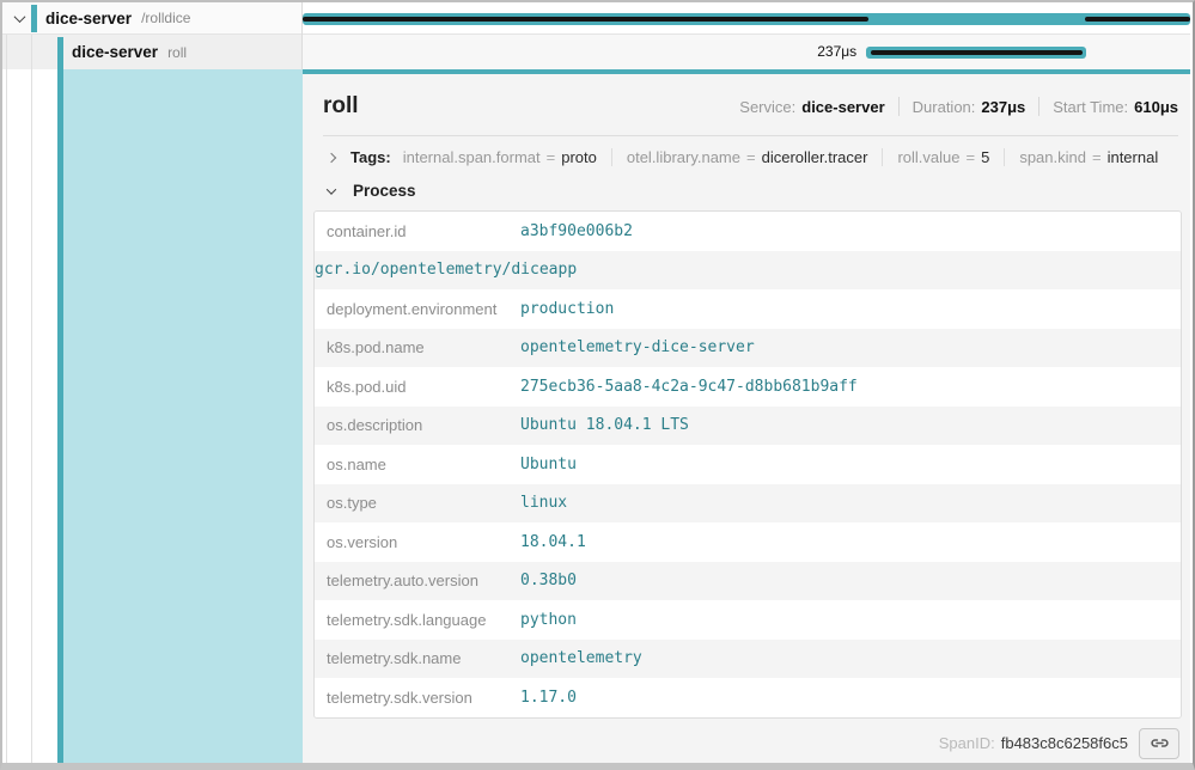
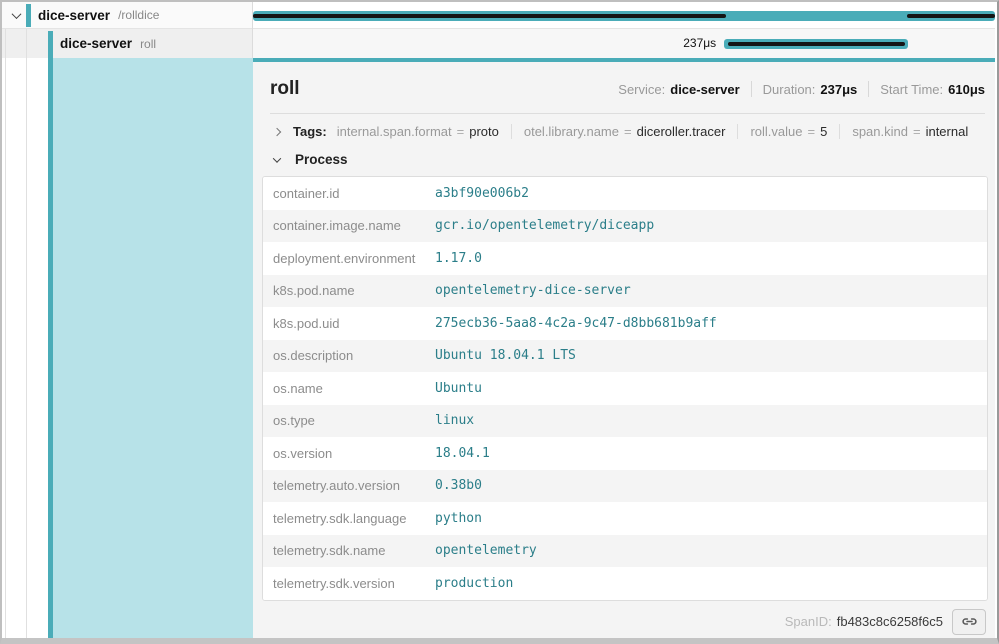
  dice-server
  /rolldice
  dice-server
  roll
  237μs
  roll
  Service:
  dice-server
  Duration:
  237μs
  Start Time:
  610μs
  Tags:
  internal.span.format
  =
  proto
  otel.library.name
  =
  diceroller.tracer
  roll.value
  =
  5
  span.kind
  =
  internal
  Process
  container.id
  a3bf90e006b2
+ container.image.name
  gcr.io/opentelemetry/diceapp
  deployment.environment
- production
+ 1.17.0
  k8s.pod.name
  opentelemetry-dice-server
  k8s.pod.uid
  275ecb36-5aa8-4c2a-9c47-d8bb681b9aff
  os.description
  Ubuntu 18.04.1 LTS
  os.name
  Ubuntu
  os.type
  linux
  os.version
  18.04.1
  telemetry.auto.version
  0.38b0
  telemetry.sdk.language
  python
  telemetry.sdk.name
  opentelemetry
  telemetry.sdk.version
- 1.17.0
+ production
  SpanID:
  fb483c8c6258f6c5
